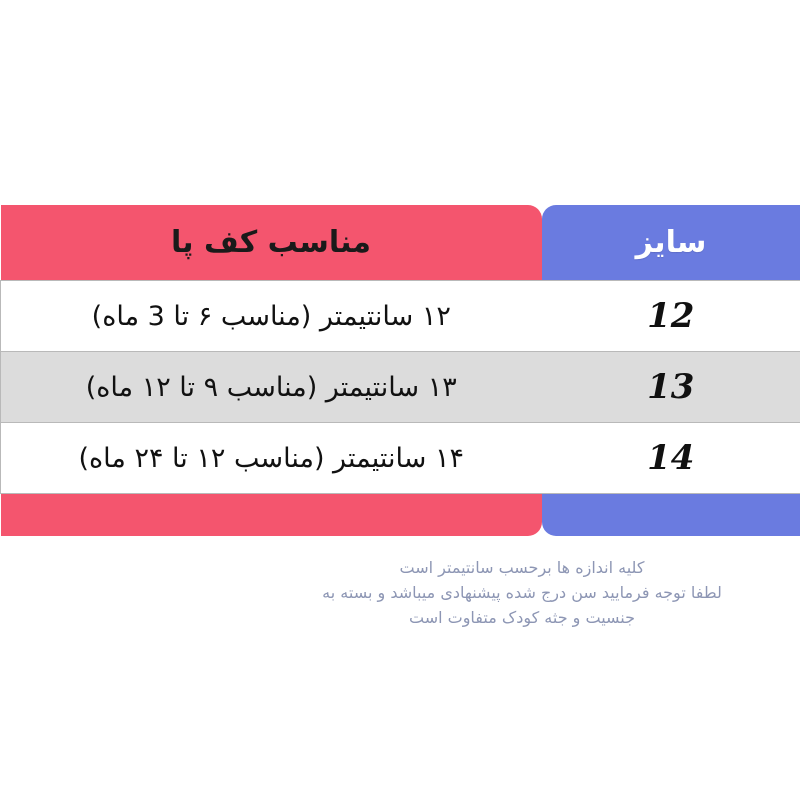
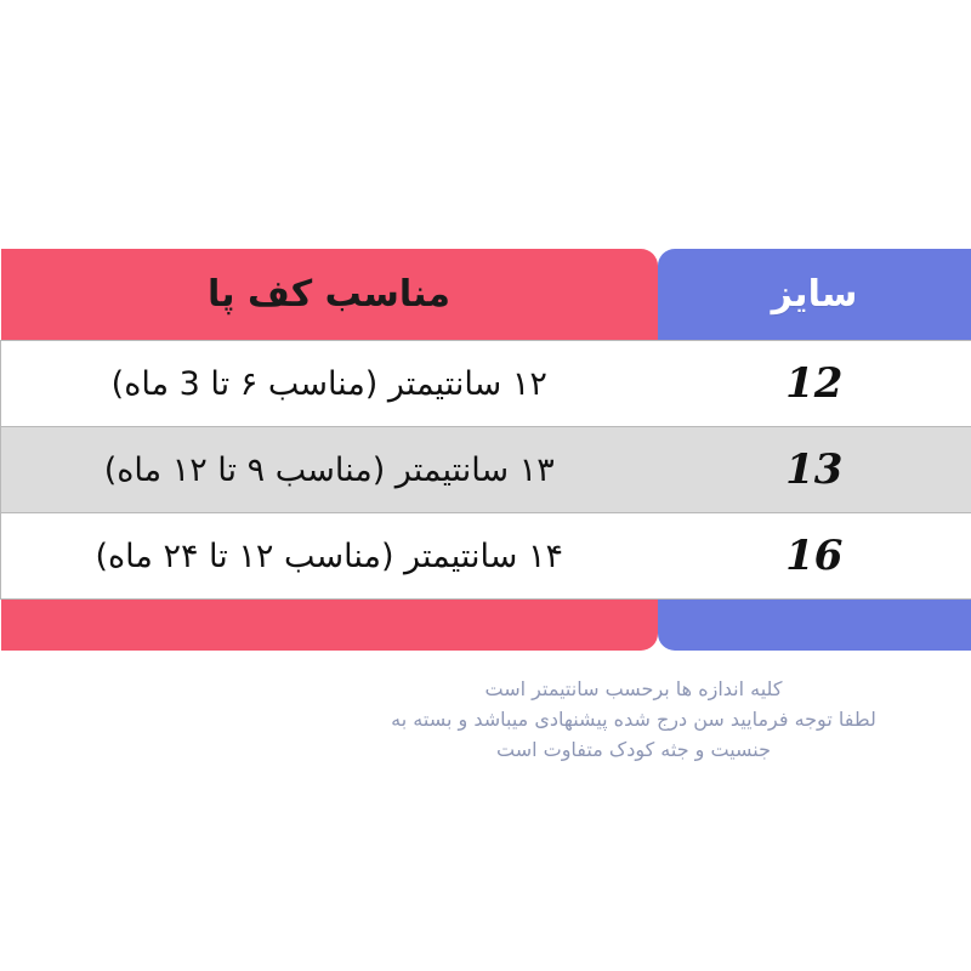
  سایز	مناسب کف پا
  12	۱۲ سانتیمتر (مناسب ۶ تا 3 ماه)
  13	۱۳ سانتیمتر (مناسب ۹ تا ۱۲ ماه)
- 14	۱۴ سانتیمتر (مناسب ۱۲ تا ۲۴ ماه)
+ 16	۱۴ سانتیمتر (مناسب ۱۲ تا ۲۴ ماه)
  کلیه اندازه ها برحسب سانتیمتر است
  لطفا توجه فرمایید سن درج شده پیشنهادی میباشد و بسته به
  جنسیت و جثه کودک متفاوت است
